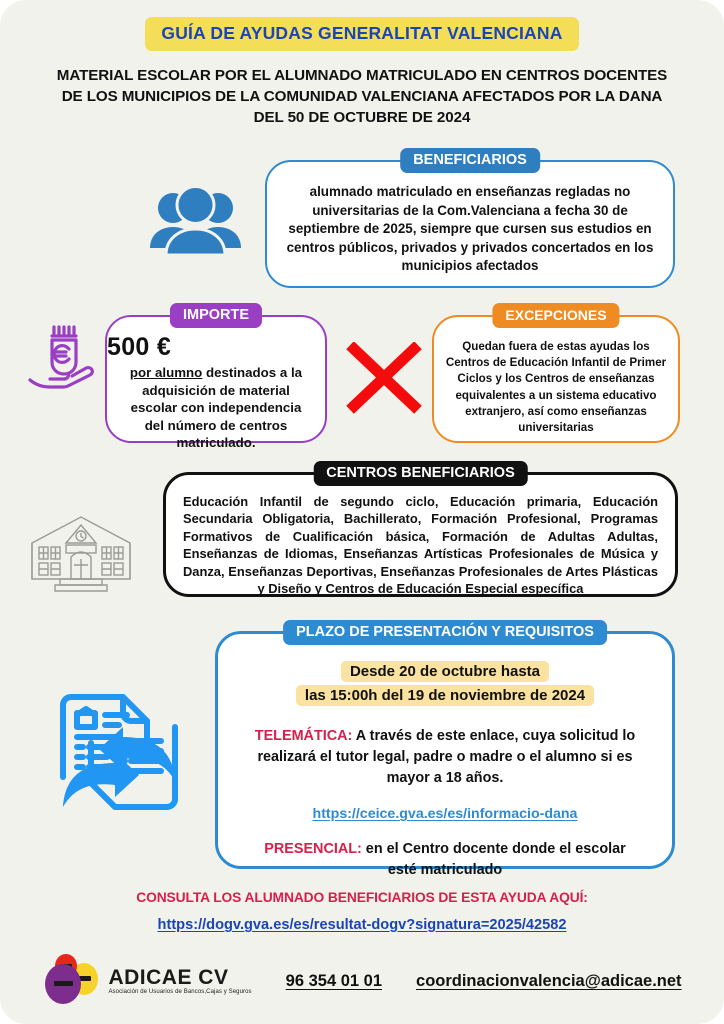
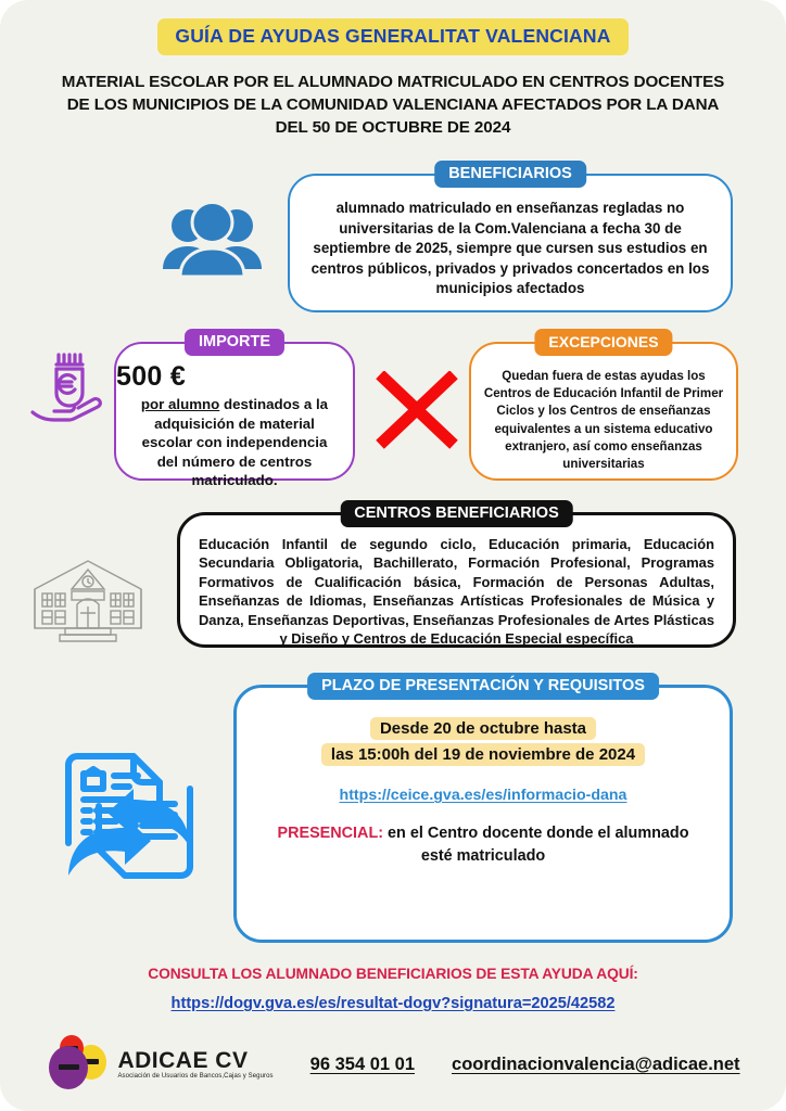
  GUÍA DE AYUDAS GENERALITAT VALENCIANA
  MATERIAL ESCOLAR POR EL ALUMNADO MATRICULADO EN CENTROS DOCENTES DE LOS MUNICIPIOS DE LA COMUNIDAD VALENCIANA AFECTADOS POR LA DANA DEL 50 DE OCTUBRE DE 2024
  BENEFICIARIOS
  alumnado matriculado en enseñanzas regladas no universitarias de la Com.Valenciana a fecha 30 de septiembre de 2025, siempre que cursen sus estudios en centros públicos, privados y privados concertados en los municipios afectados
  IMPORTE
  500 €
  por alumno destinados a la adquisición de material escolar con independencia del número de centros matriculado.
  EXCEPCIONES
  Quedan fuera de estas ayudas los Centros de Educación Infantil de Primer Ciclos y los Centros de enseñanzas equivalentes a un sistema educativo extranjero, así como enseñanzas universitarias
  CENTROS BENEFICIARIOS
- Educación Infantil de segundo ciclo, Educación primaria, Educación Secundaria Obligatoria, Bachillerato, Formación Profesional, Programas Formativos de Cualificación básica, Formación de Adultas Adultas, Enseñanzas de Idiomas, Enseñanzas Artísticas Profesionales de Música y Danza, Enseñanzas Deportivas, Enseñanzas Profesionales de Artes Plásticas y Diseño y Centros de Educación Especial específica
+ Educación Infantil de segundo ciclo, Educación primaria, Educación Secundaria Obligatoria, Bachillerato, Formación Profesional, Programas Formativos de Cualificación básica, Formación de Personas Adultas, Enseñanzas de Idiomas, Enseñanzas Artísticas Profesionales de Música y Danza, Enseñanzas Deportivas, Enseñanzas Profesionales de Artes Plásticas y Diseño y Centros de Educación Especial específica
  PLAZO DE PRESENTACIÓN Y REQUISITOS
  Desde 20 de octubre hasta
  las 15:00h del 19 de noviembre de 2024
- TELEMÁTICA: A través de este enlace, cuya solicitud lo realizará el tutor legal, padre o madre o el alumno si es mayor a 18 años.
  https://ceice.gva.es/es/informacio-dana
- PRESENCIAL: en el Centro docente donde el escolar esté matriculado
+ PRESENCIAL: en el Centro docente donde el alumnado esté matriculado
  CONSULTA LOS ALUMNADO BENEFICIARIOS DE ESTA AYUDA AQUÍ:
  https://dogv.gva.es/es/resultat-dogv?signatura=2025/42582
  ADICAE CV
  96 354 01 01
  coordinacionvalencia@adicae.net
